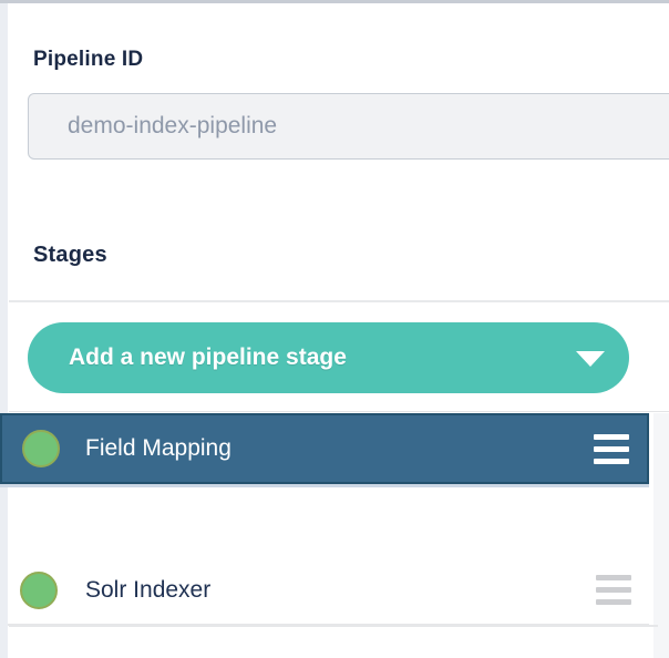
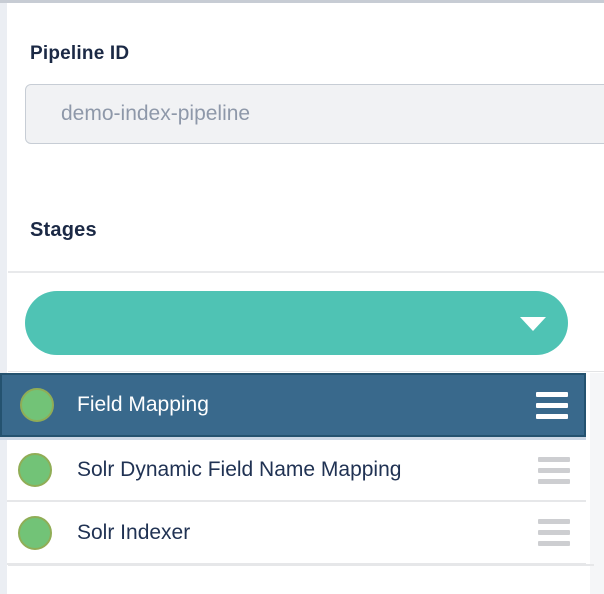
  Pipeline ID
  demo-index-pipeline
  Stages
- Add a new pipeline stage
  Field Mapping
+ Solr Dynamic Field Name Mapping
  Solr Indexer
